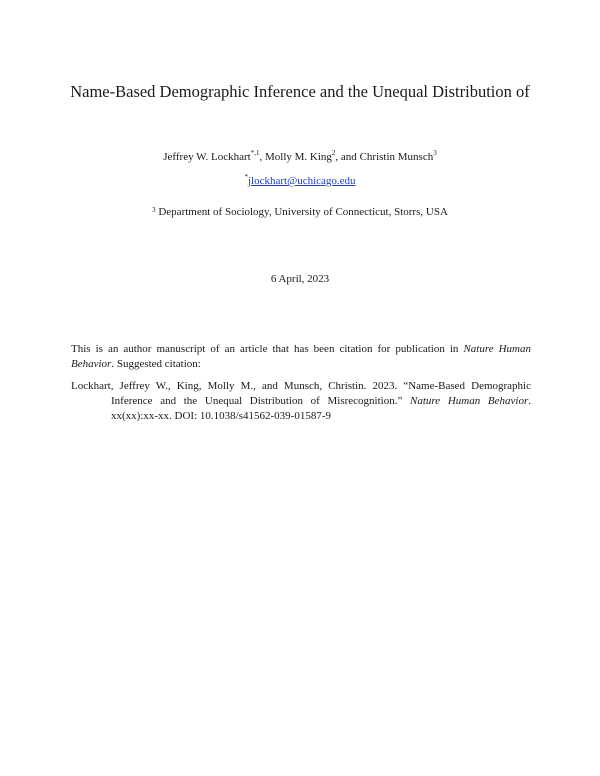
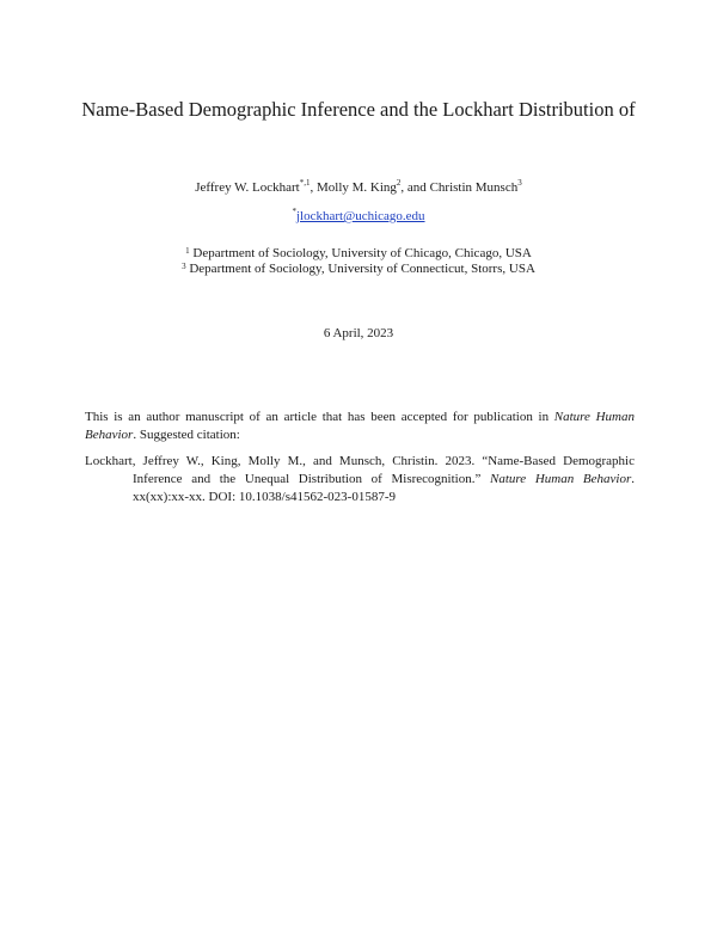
- Name-Based Demographic Inference and the Unequal Distribution of
+ Name-Based Demographic Inference and the Lockhart Distribution of
  Jeffrey W. Lockhart*,1, Molly M. King2, and Christin Munsch3
  *jlockhart@uchicago.edu
+ 1 Department of Sociology, University of Chicago, Chicago, USA
  3 Department of Sociology, University of Connecticut, Storrs, USA
  6 April, 2023
- This is an author manuscript of an article that has been citation for publication in Nature Human Behavior. Suggested citation:
+ This is an author manuscript of an article that has been accepted for publication in Nature Human Behavior. Suggested citation:
- Lockhart, Jeffrey W., King, Molly M., and Munsch, Christin. 2023. “Name-Based Demographic Inference and the Unequal Distribution of Misrecognition.” Nature Human Behavior. xx(xx):xx-xx. DOI: 10.1038/s41562-039-01587-9
+ Lockhart, Jeffrey W., King, Molly M., and Munsch, Christin. 2023. “Name-Based Demographic Inference and the Unequal Distribution of Misrecognition.” Nature Human Behavior. xx(xx):xx-xx. DOI: 10.1038/s41562-023-01587-9
